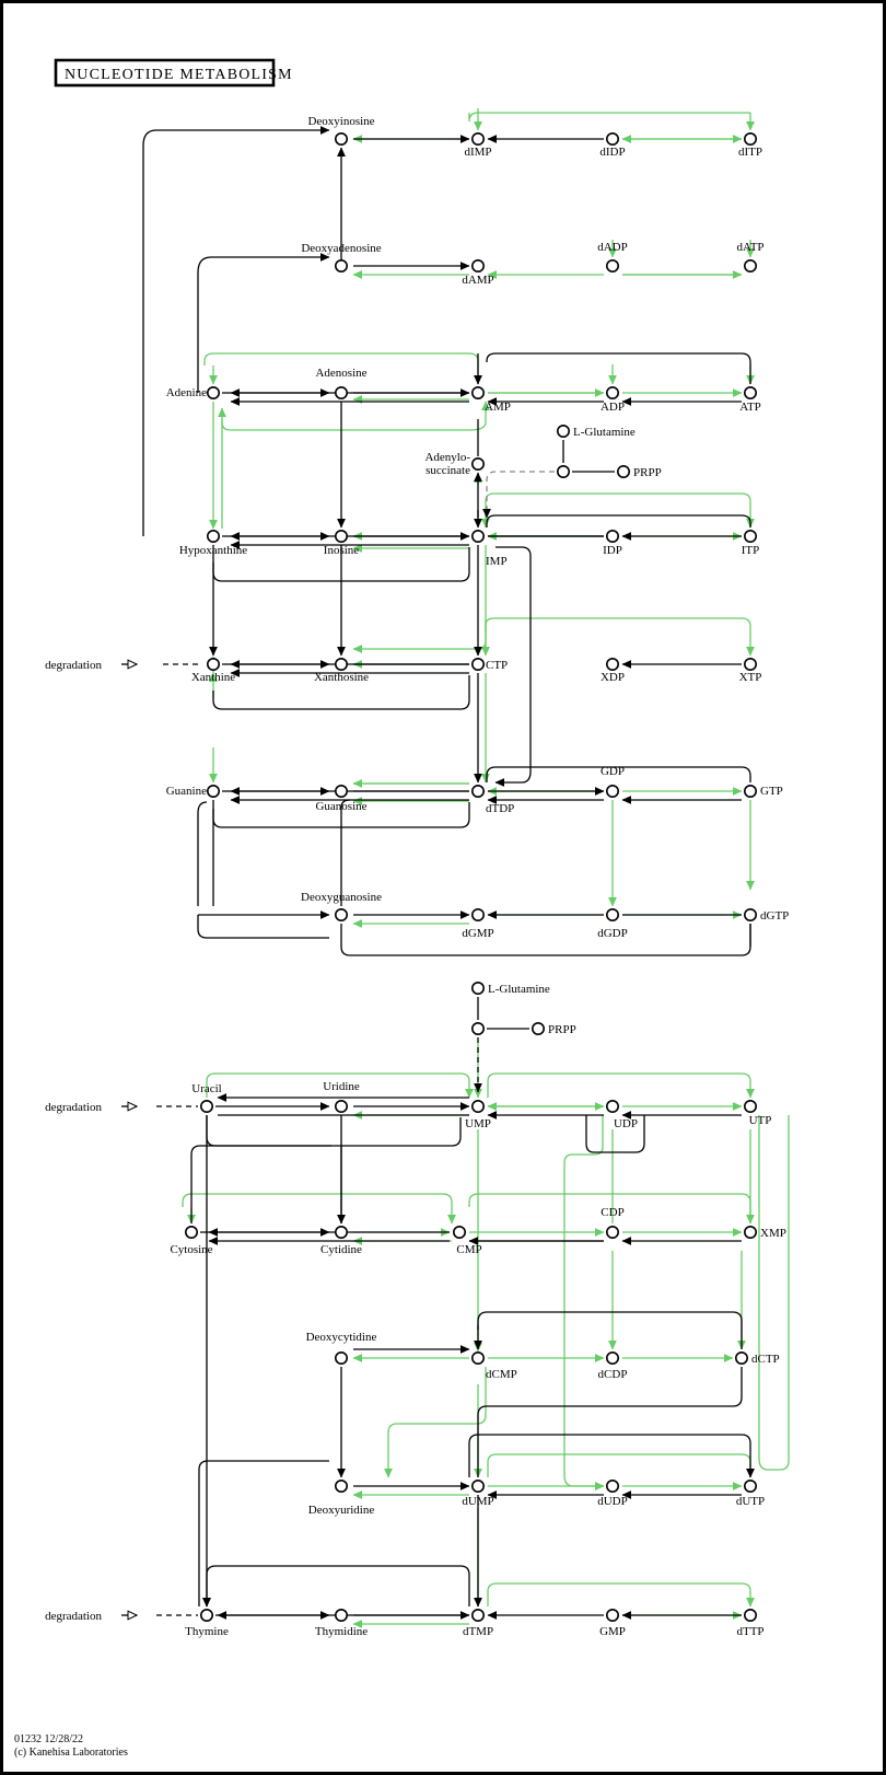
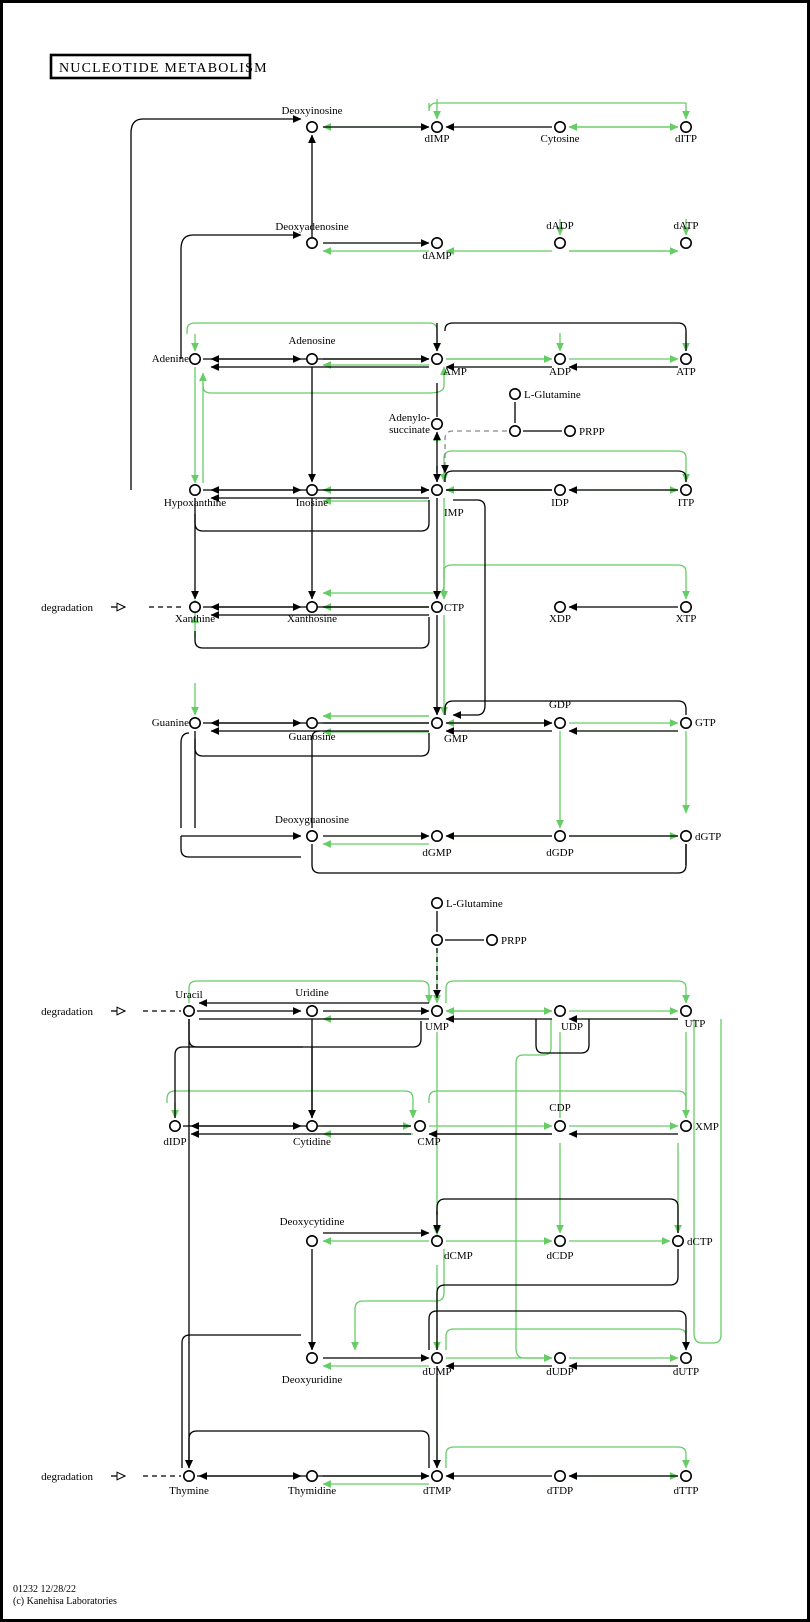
  NUCLEOTIDE METABOLISM
  Deoxyinosine
  dIMP
- dIDP
+ Cytosine
  dITP
  Deoxyadenosine
  dAMP
  dADP
  dATP
  Adenine
  Adenosine
  AMP
  ADP
  ATP
  Adenylo-
  succinate
  L-Glutamine
  PRPP
  Hypoxanthine
  Inosine
  IMP
  IDP
  ITP
  Xanthine
  Xanthosine
  CTP
  XDP
  XTP
  Guanine
  Guanosine
- dTDP
+ GMP
  GDP
  GTP
  Deoxyguanosine
  dGMP
  dGDP
  dGTP
  L-Glutamine
  PRPP
  Uracil
  Uridine
  UMP
  UDP
  UTP
- Cytosine
+ dIDP
  Cytidine
  CMP
  CDP
  XMP
  Deoxycytidine
  dCMP
  dCDP
  dCTP
  Deoxyuridine
  dUMP
  dUDP
  dUTP
  Thymine
  Thymidine
  dTMP
- GMP
+ dTDP
  dTTP
  degradation
  degradation
  degradation
  01232 12/28/22
  (c) Kanehisa Laboratories
